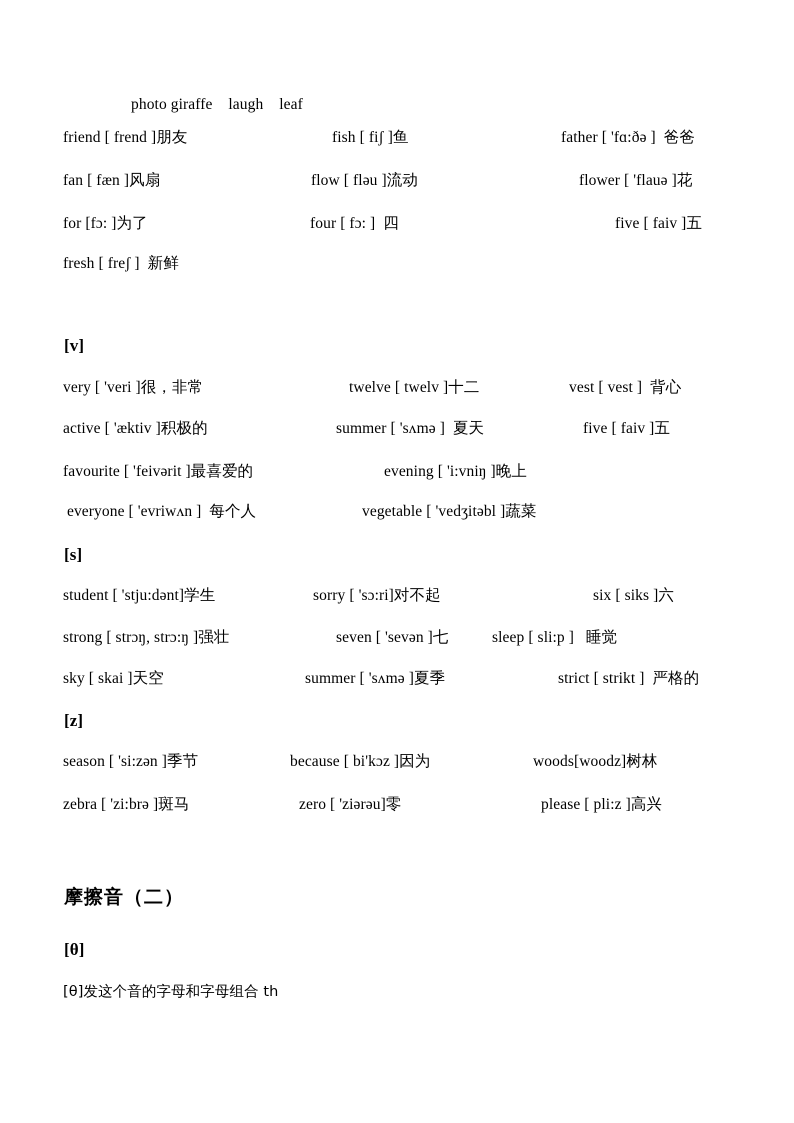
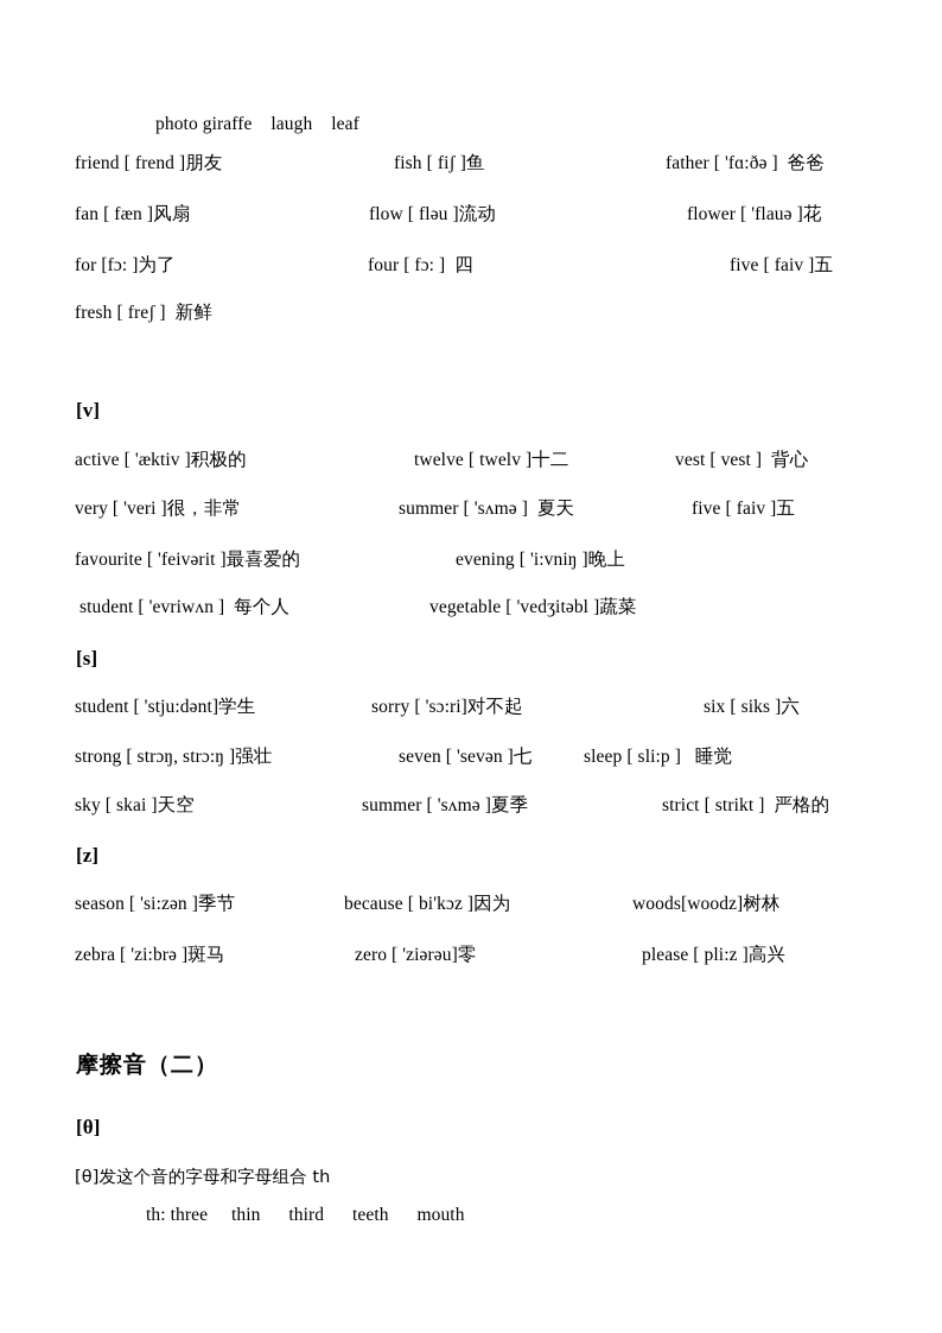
  photo giraffe laugh leaf
  friend [ frend ]朋友
  fish [ fiʃ ]鱼
  father [ 'fɑ:ðə ] 爸爸
  fan [ fæn ]风扇
  flow [ fləu ]流动
  flower [ 'flauə ]花
  for [fɔ: ]为了
  four [ fɔ: ] 四
  five [ faiv ]五
  fresh [ freʃ ] 新鲜
  [v]
- very [ 'veri ]很，非常
+ active [ 'æktiv ]积极的
  twelve [ twelv ]十二
  vest [ vest ] 背心
- active [ 'æktiv ]积极的
+ very [ 'veri ]很，非常
  summer [ 'sʌmə ] 夏天
  five [ faiv ]五
  favourite [ 'feivərit ]最喜爱的
  evening [ 'i:vniŋ ]晚上
- everyone [ 'evriwʌn ] 每个人
+ student [ 'evriwʌn ] 每个人
  vegetable [ 'vedʒitəbl ]蔬菜
  [s]
  student [ 'stju:dənt]学生
  sorry [ 'sɔ:ri]对不起
  six [ siks ]六
  strong [ strɔŋ, strɔ:ŋ ]强壮
  seven [ 'sevən ]七
  sleep [ sli:p ] 睡觉
  sky [ skai ]天空
  summer [ 'sʌmə ]夏季
  strict [ strikt ] 严格的
  [z]
  season [ 'si:zən ]季节
  because [ bi'kɔz ]因为
  woods[woodz]树林
  zebra [ 'zi:brə ]斑马
  zero [ 'ziərəu]零
  please [ pli:z ]高兴
  摩擦音（二）
  [θ]
  [θ]发这个音的字母和字母组合 th
+ th: three thin third teeth mouth
